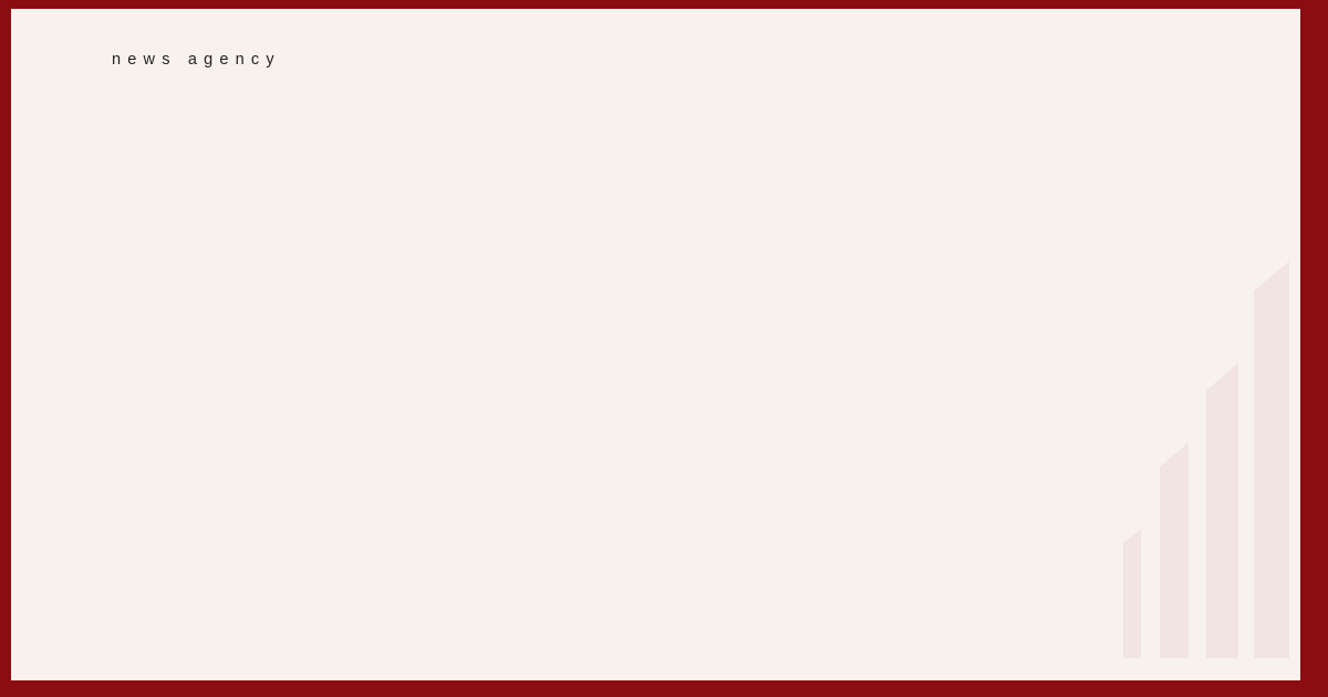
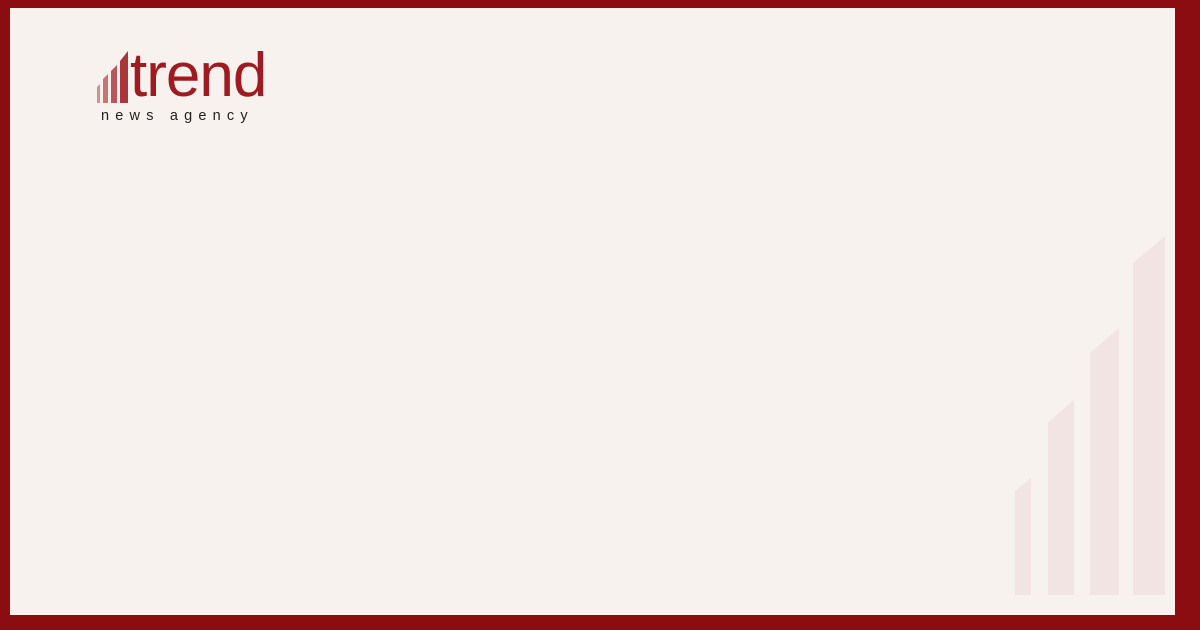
+ trend
  news agency
